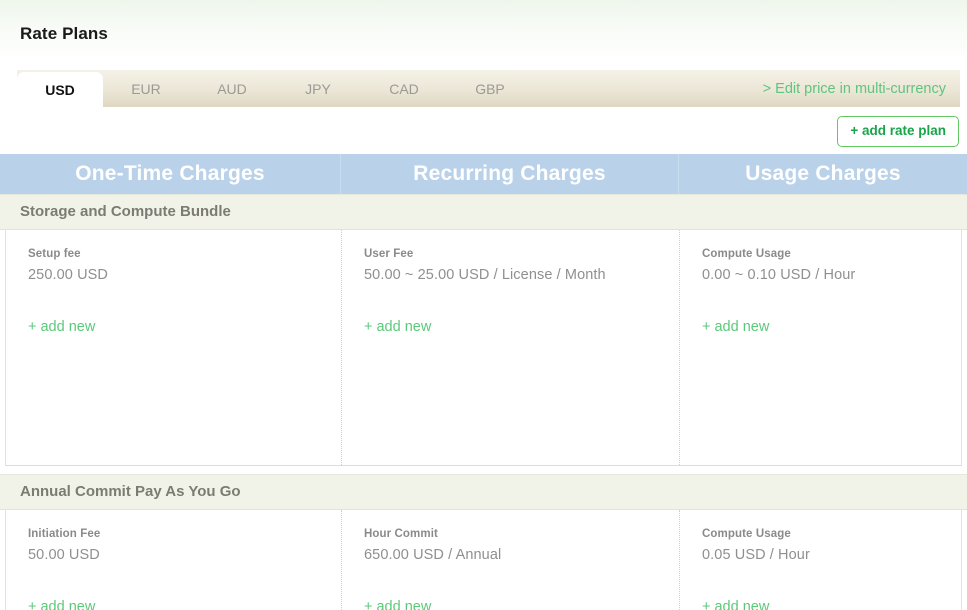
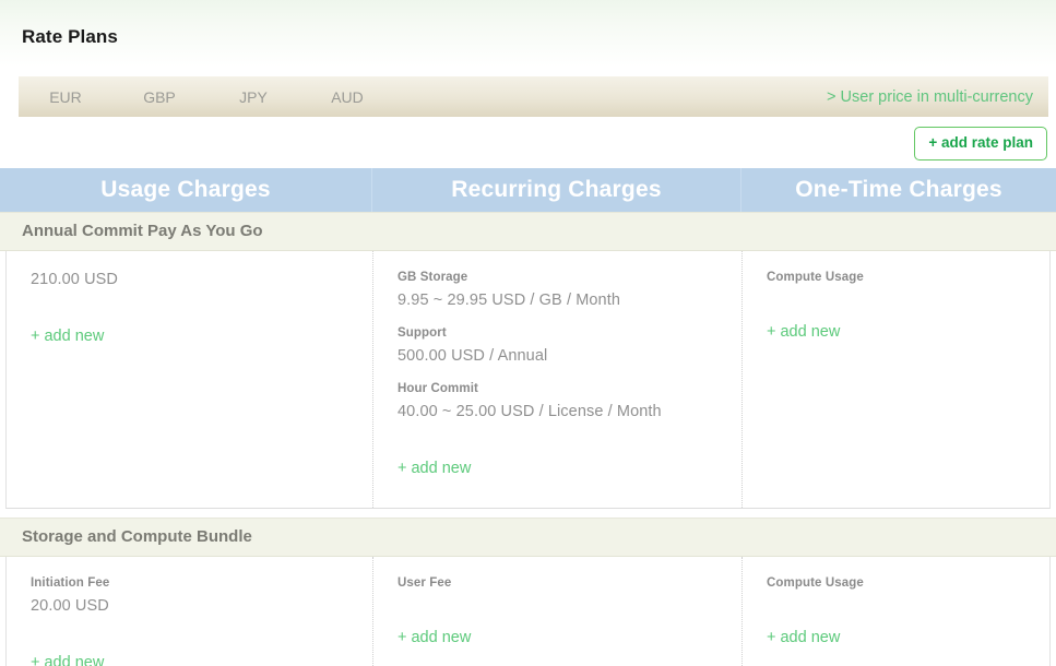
  Rate Plans
- USD
  EUR
- AUD
+ GBP
  JPY
- CAD
- GBP
+ AUD
- > Edit price in multi-currency
+ > User price in multi-currency
  + add rate plan
- One-Time Charges
+ Usage Charges
  Recurring Charges
- Usage Charges
+ One-Time Charges
- Storage and Compute Bundle
+ Annual Commit Pay As You Go
- Setup fee
- 250.00 USD
+ 210.00 USD
  + add new
+ GB Storage
+ 9.95 ~ 29.95 USD / GB / Month
+ Support
+ 500.00 USD / Annual
- User Fee
+ Hour Commit
- 50.00 ~ 25.00 USD / License / Month
+ 40.00 ~ 25.00 USD / License / Month
  + add new
  Compute Usage
- 0.00 ~ 0.10 USD / Hour
  + add new
- Annual Commit Pay As You Go
+ Storage and Compute Bundle
  Initiation Fee
- 50.00 USD
+ 20.00 USD
  + add new
- Hour Commit
+ User Fee
- 650.00 USD / Annual
  + add new
  Compute Usage
- 0.05 USD / Hour
  + add new
